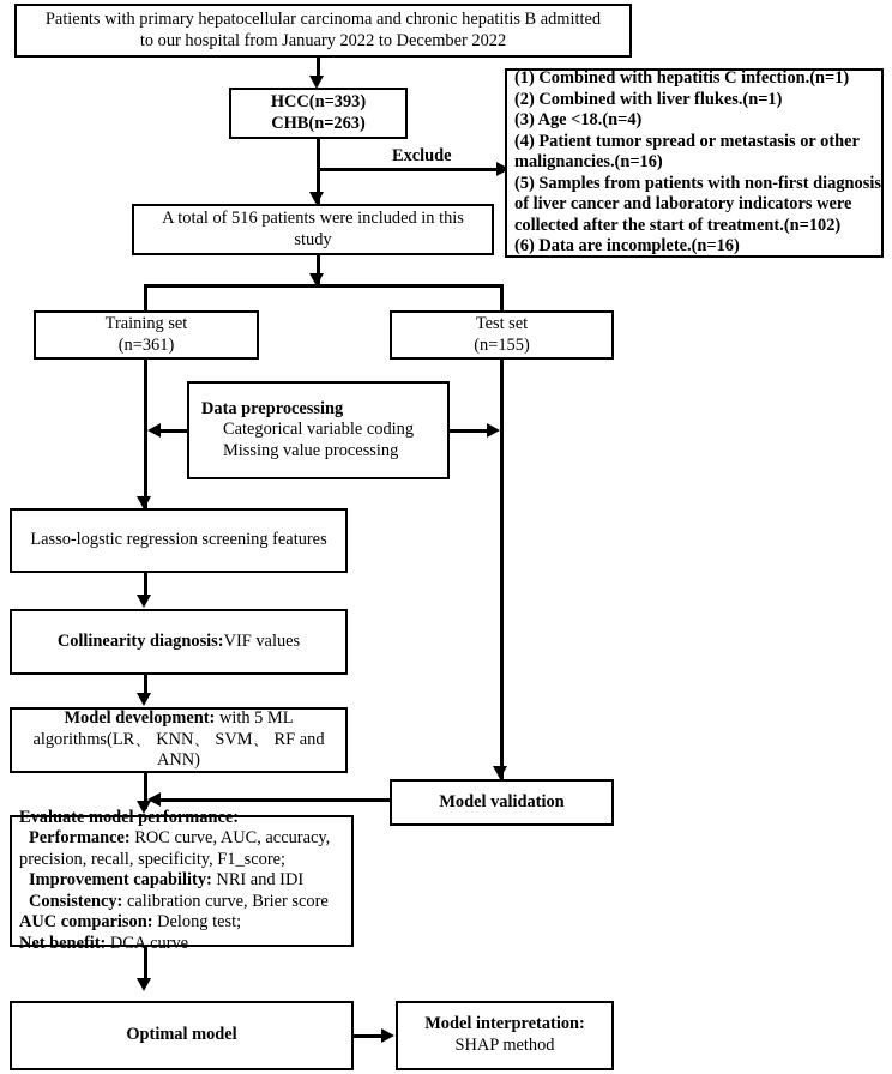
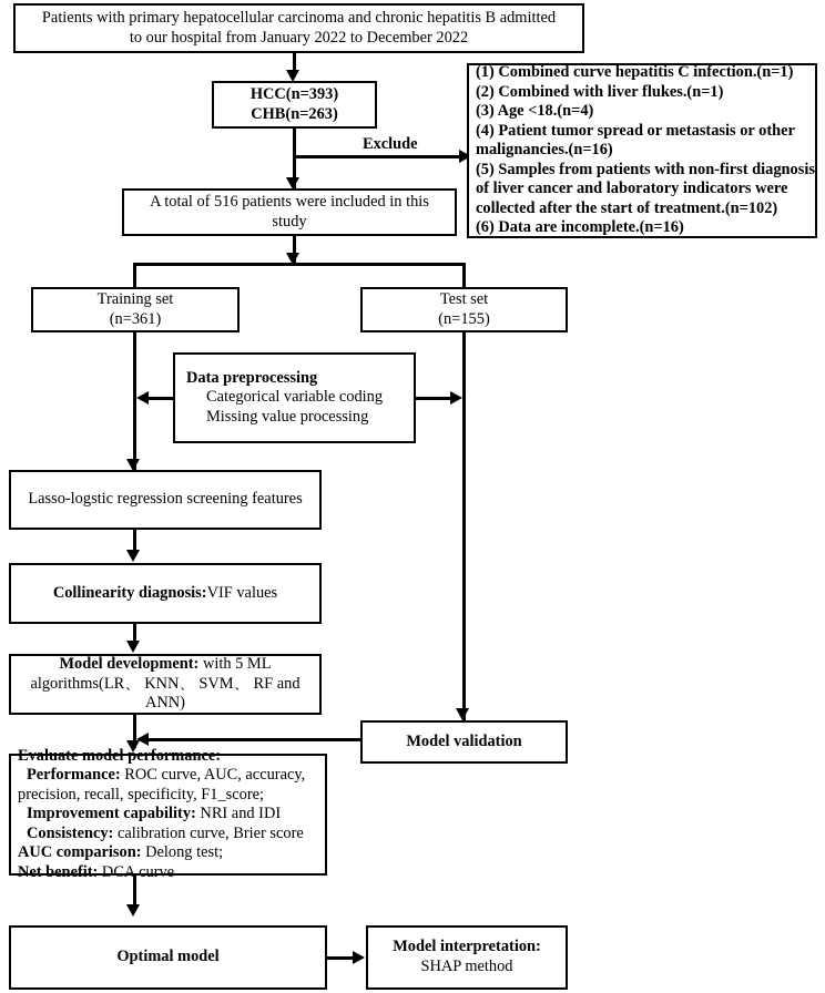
  Exclude
  Patients with primary hepatocellular carcinoma and chronic hepatitis B admitted
  to our hospital from January 2022 to December 2022
  HCC(n=393)
  CHB(n=263)
- (1) Combined with hepatitis C infection.(n=1)
+ (1) Combined curve hepatitis C infection.(n=1)
  (2) Combined with liver flukes.(n=1)
  (3) Age <18.(n=4)
  (4) Patient tumor spread or metastasis or other
  malignancies.(n=16)
  (5) Samples from patients with non-first diagnosis
  of liver cancer and laboratory indicators were
  collected after the start of treatment.(n=102)
  (6) Data are incomplete.(n=16)
  A total of 516 patients were included in this
  study
  Training set
  (n=361)
  Test set
  (n=155)
  Data preprocessing
  Categorical variable coding
  Missing value processing
  Lasso-logstic regression screening features
  Collinearity diagnosis:VIF values
  Model development: with 5 ML
  algorithms(LR、 KNN、 SVM、 RF and
  ANN)
  Model validation
  Evaluate model performance:
  Performance: ROC curve, AUC, accuracy,
  precision, recall, specificity, F1_score;
  Improvement capability: NRI and IDI
  Consistency: calibration curve, Brier score
  AUC comparison: Delong test;
  Net benefit: DCA curve
  Optimal model
  Model interpretation:
  SHAP method
